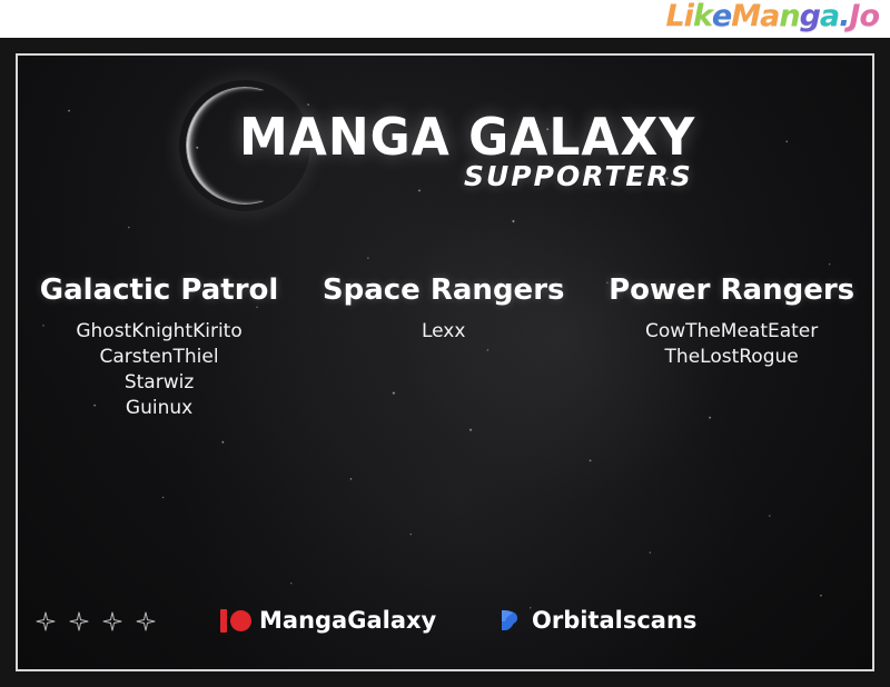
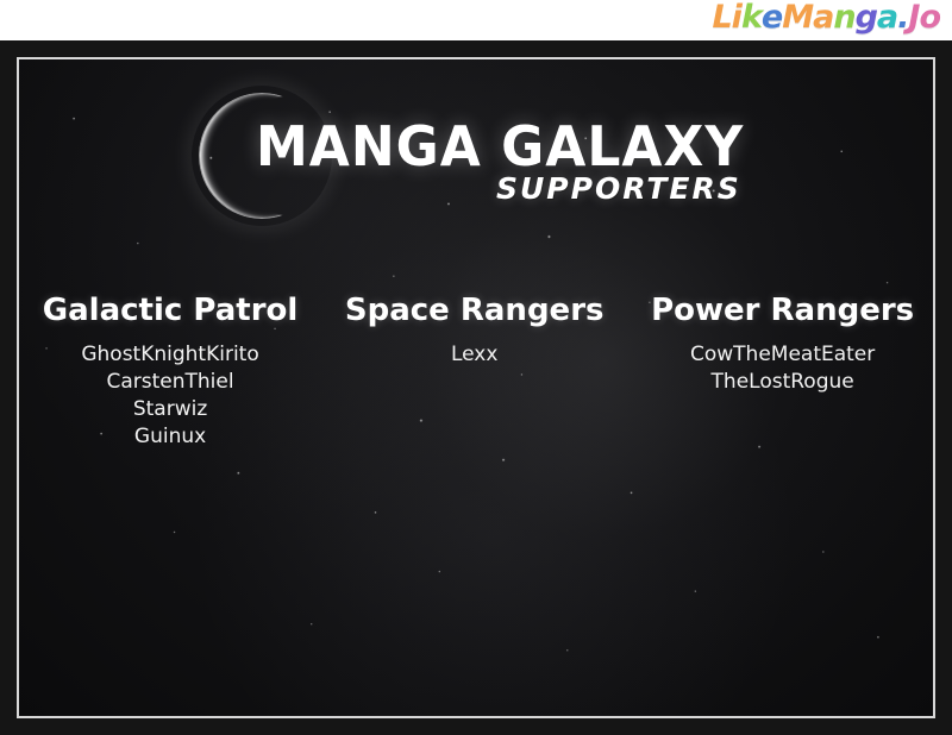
  LikeManga.Jo
  MANGA GALAXY
  SUPPORTERS
  Galactic Patrol
  GhostKnightKirito
  CarstenThiel
  Starwiz
  Guinux
  Space Rangers
  Lexx
  Power Rangers
  CowTheMeatEater
  TheLostRogue
- MangaGalaxy
- Orbitalscans
